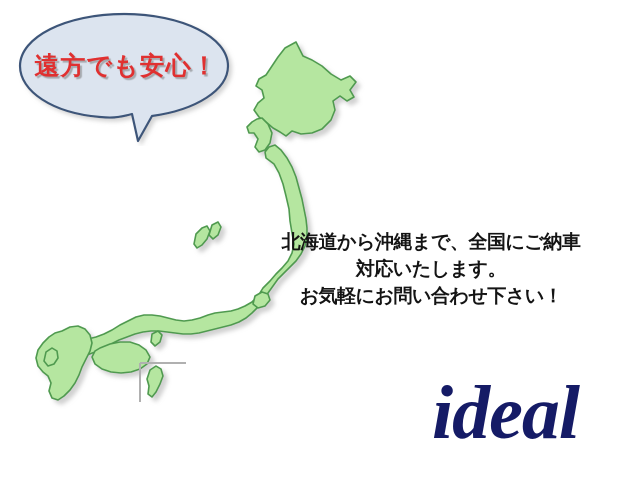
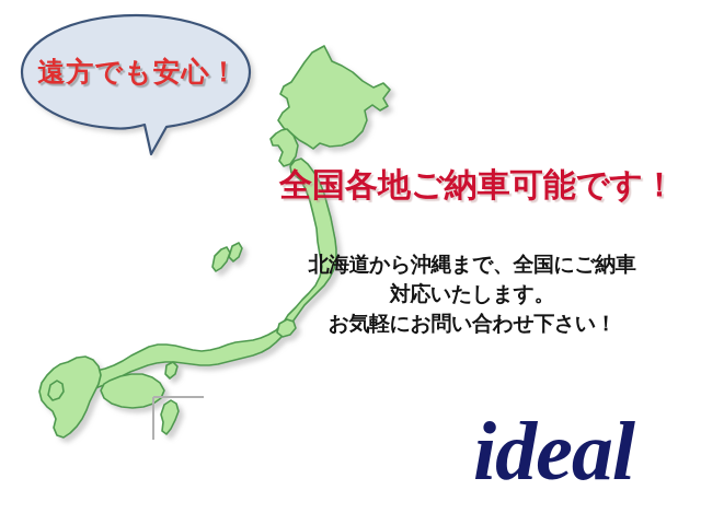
  遠方でも安心！
+ 全国各地ご納車可能です！
  北海道から沖縄まで、全国にご納車
  対応いたします。
  お気軽にお問い合わせ下さい！
  ideal
